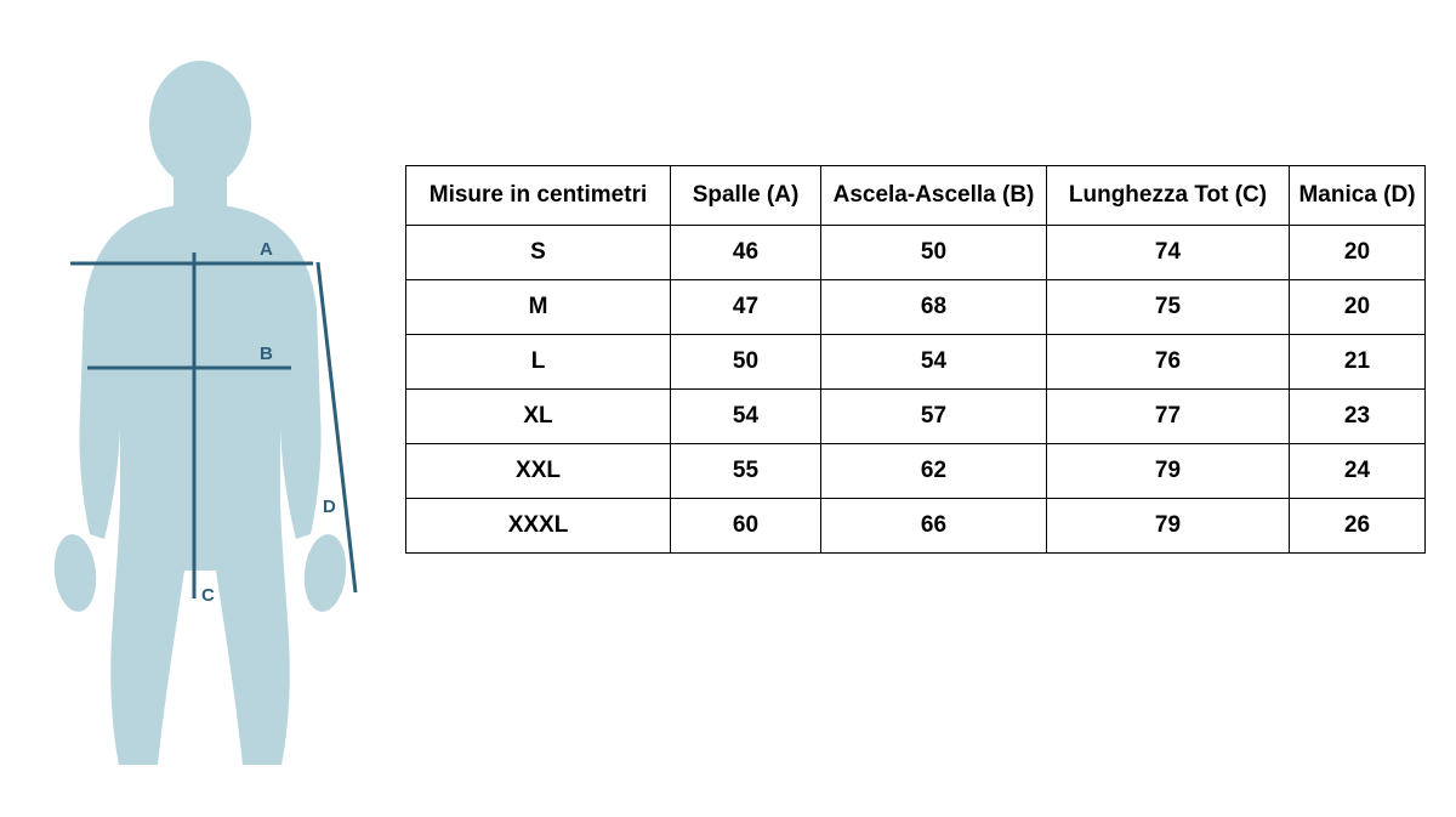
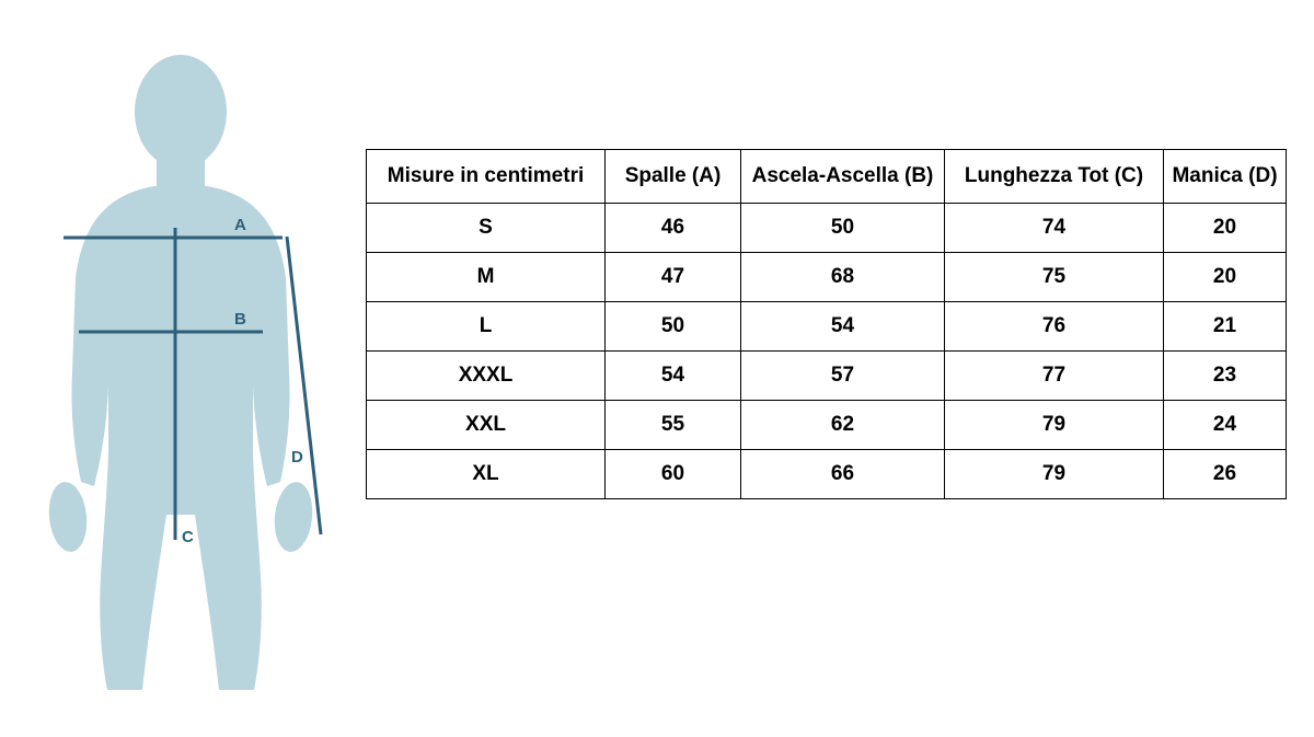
  A
  B
  C
  D
  Misure in centimetri	Spalle (A)	Ascela-Ascella (B)	Lunghezza Tot (C)	Manica (D)
  S	46	50	74	20
  M	47	68	75	20
  L	50	54	76	21
- XL	54	57	77	23
+ XXXL	54	57	77	23
  XXL	55	62	79	24
- XXXL	60	66	79	26
+ XL	60	66	79	26
